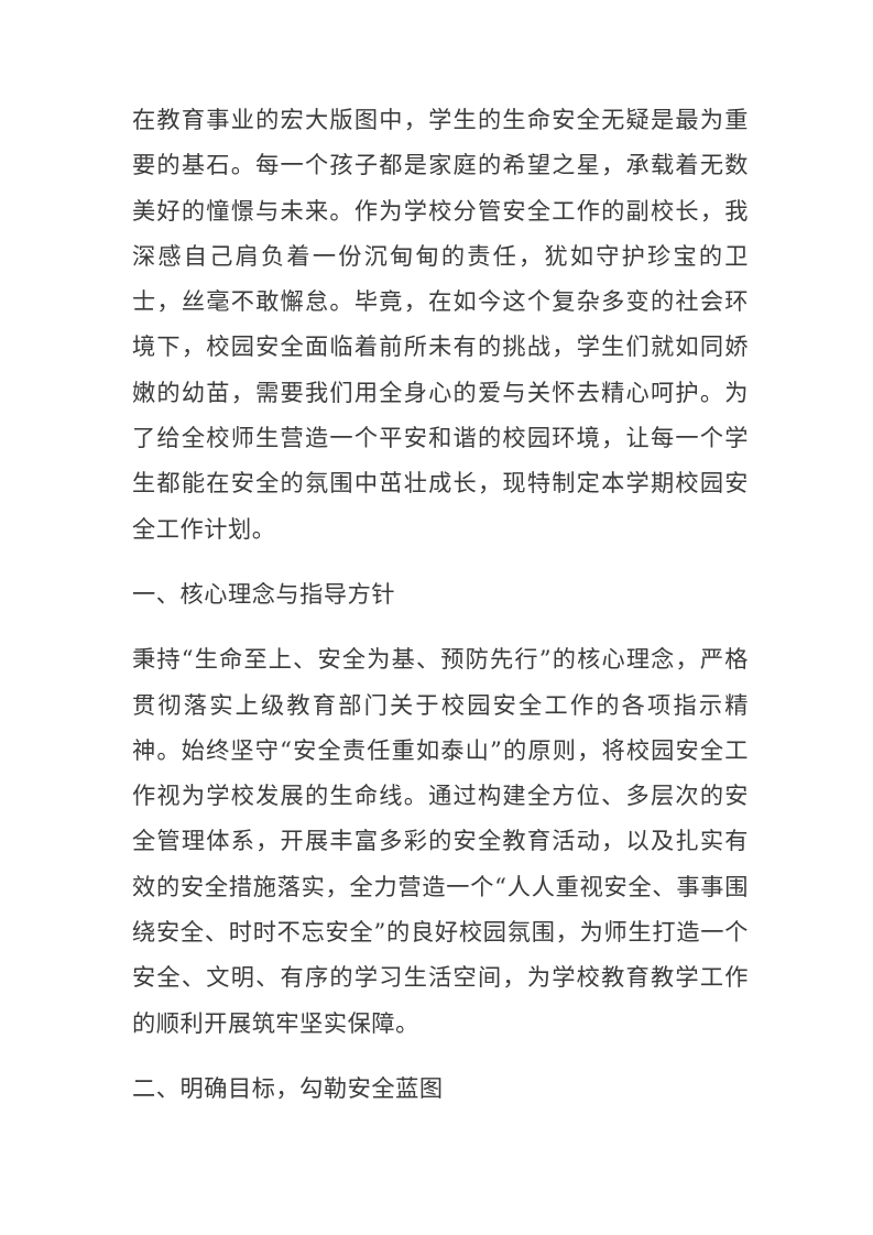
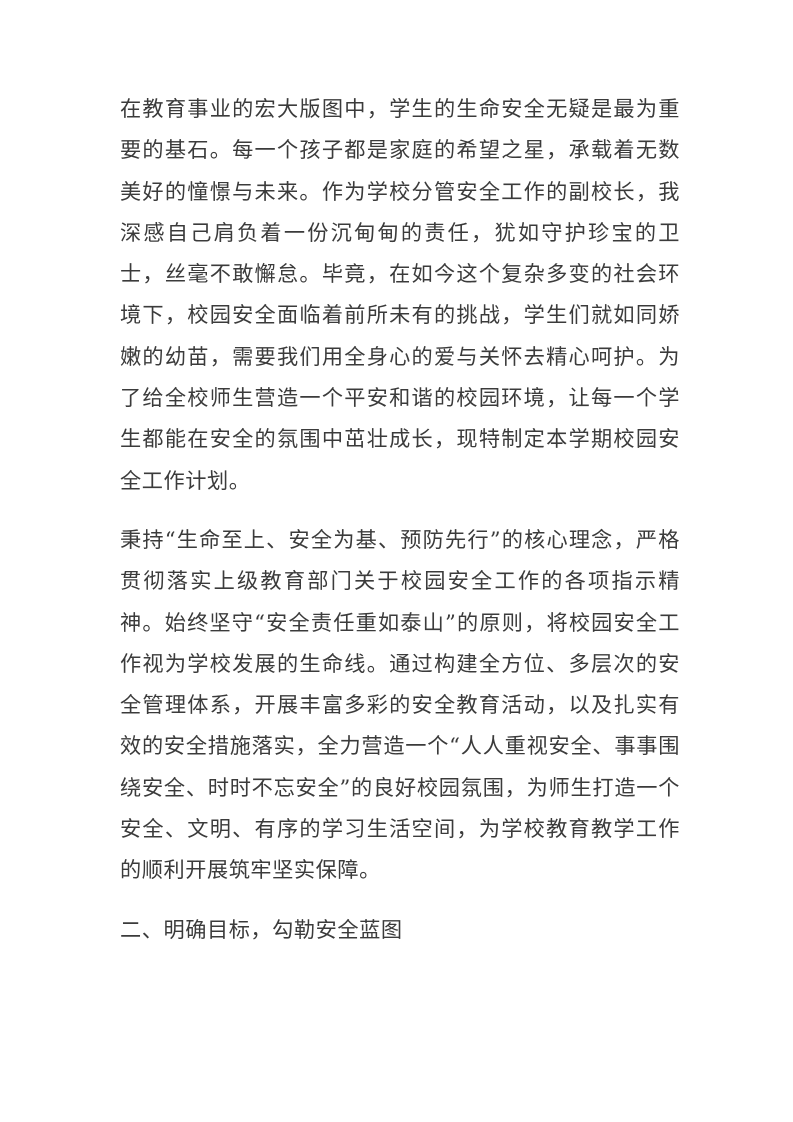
  在教育事业的宏大版图中，学生的生命安全无疑是最为重要的基石。每一个孩子都是家庭的希望之星，承载着无数美好的憧憬与未来。作为学校分管安全工作的副校长，我深感自己肩负着一份沉甸甸的责任，犹如守护珍宝的卫士，丝毫不敢懈怠。毕竟，在如今这个复杂多变的社会环境下，校园安全面临着前所未有的挑战，学生们就如同娇嫩的幼苗，需要我们用全身心的爱与关怀去精心呵护。为了给全校师生营造一个平安和谐的校园环境，让每一个学生都能在安全的氛围中茁壮成长，现特制定本学期校园安全工作计划。
- 一、核心理念与指导方针
  秉持“生命至上、安全为基、预防先行”的核心理念，严格贯彻落实上级教育部门关于校园安全工作的各项指示精神。始终坚守“安全责任重如泰山”的原则，将校园安全工作视为学校发展的生命线。通过构建全方位、多层次的安全管理体系，开展丰富多彩的安全教育活动，以及扎实有效的安全措施落实，全力营造一个“人人重视安全、事事围绕安全、时时不忘安全”的良好校园氛围，为师生打造一个安全、文明、有序的学习生活空间，为学校教育教学工作的顺利开展筑牢坚实保障。
  二、明确目标，勾勒安全蓝图
